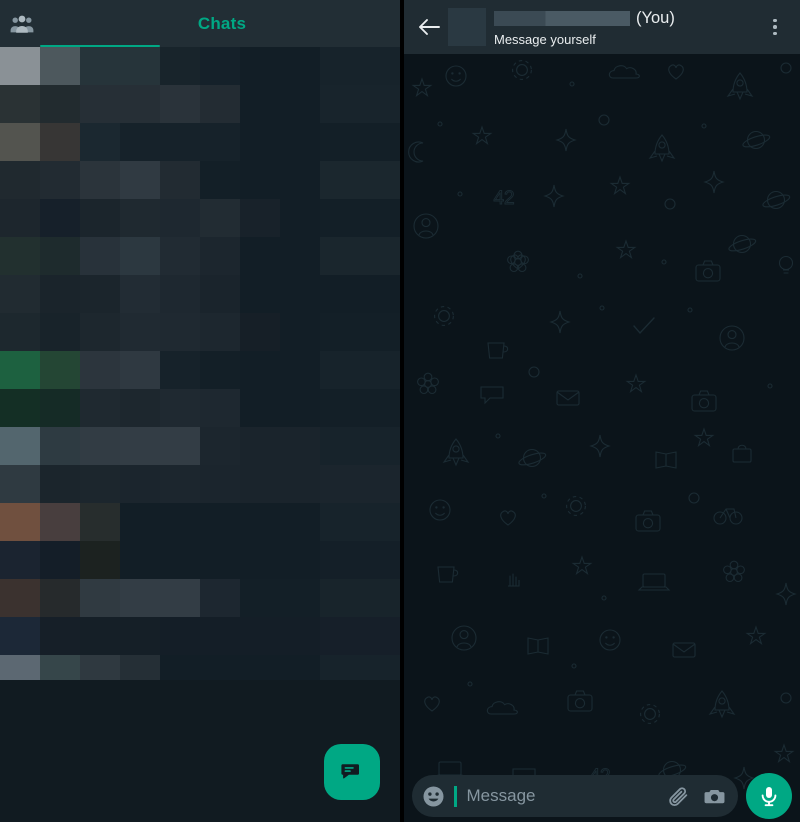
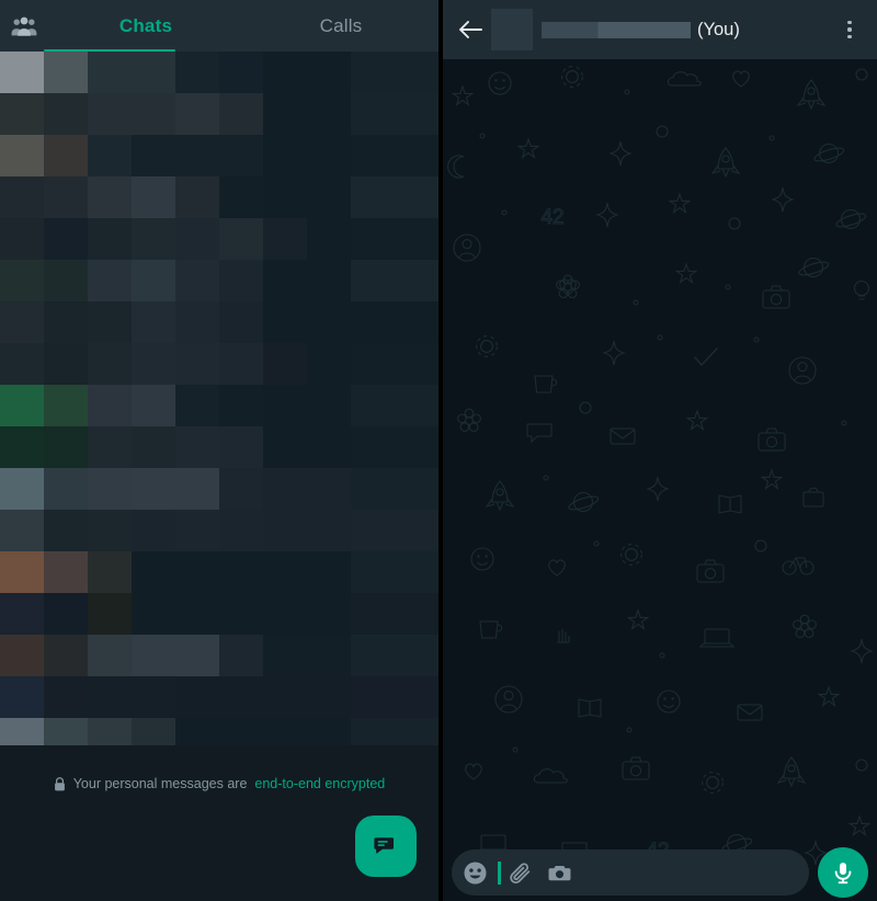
  Chats
+ Calls
+ Your personal messages are
+ end-to-end encrypted
  (You)
- Message yourself
- Message
